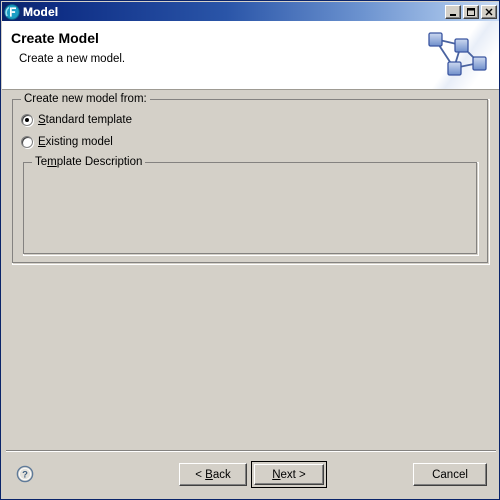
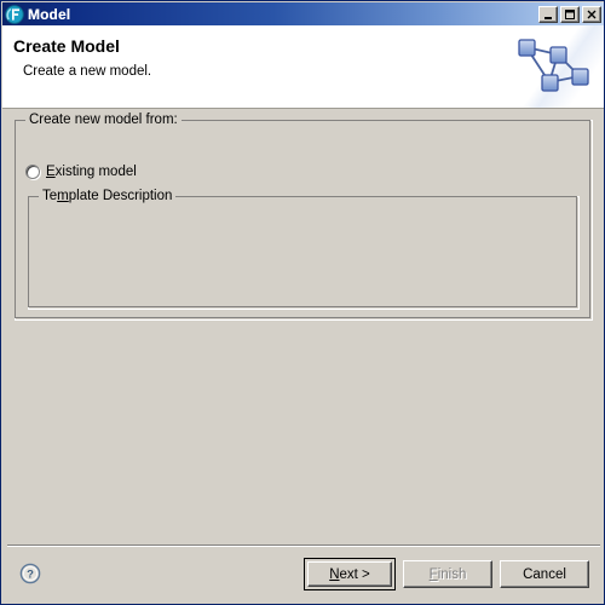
  Model
  Create Model
  Create a new model.
  Create new model from:
- Standard template
  Existing model
  Template Description
  ?
- < Back
  N
  ext >
+ Finish
  Cancel
